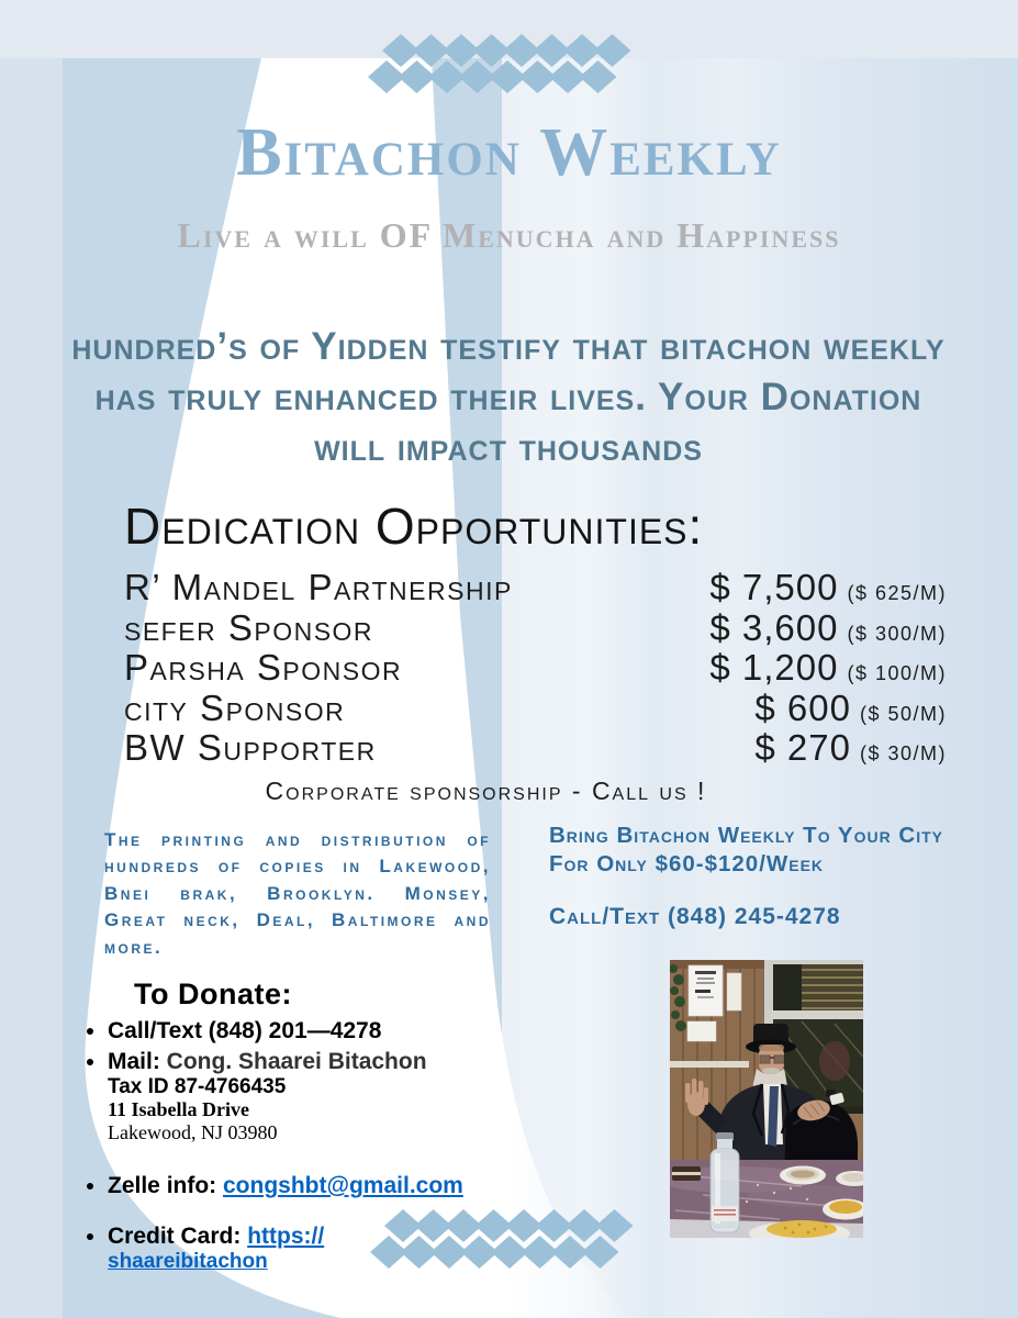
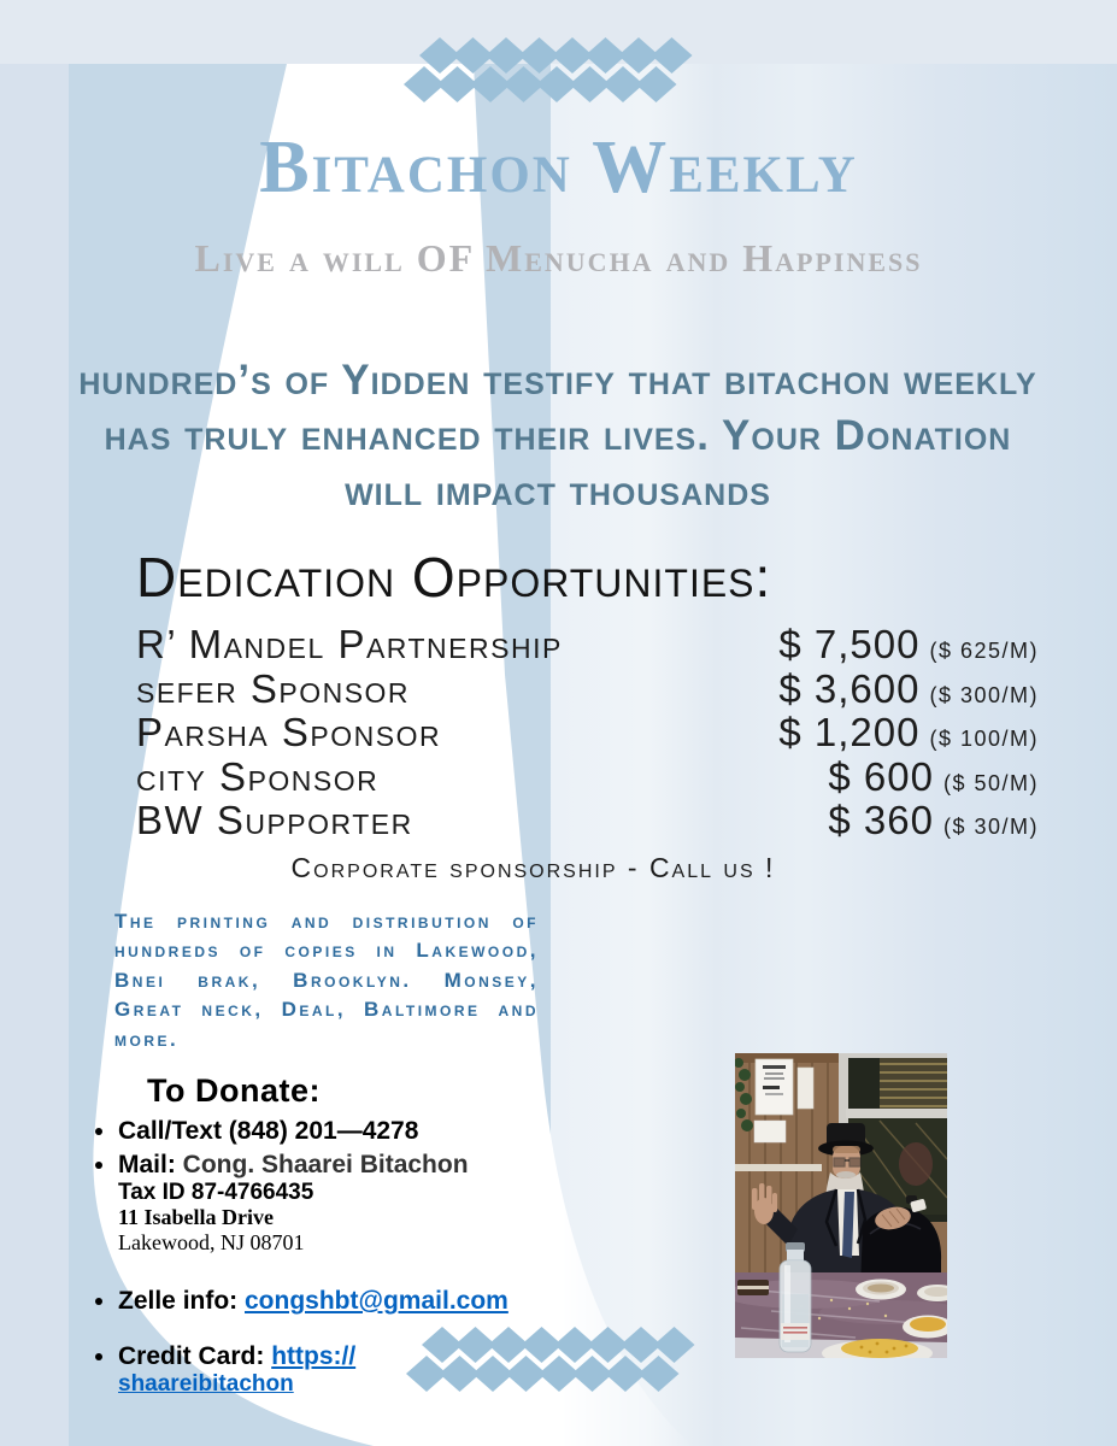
  Bitachon Weekly
  Live a will OF Menucha and Happiness
  hundred’s of Yidden testify that bitachon weekly has truly enhanced their lives. Your Donation will impact thousands
  Dedication Opportunities:
  R’ Mandel Partnership
  $ 7,500
  ($ 625/M)
  sefer Sponsor
  $ 3,600
  ($ 300/M)
  Parsha Sponsor
  $ 1,200
  ($ 100/M)
  city Sponsor
  $ 600
  ($ 50/M)
  BW Supporter
- $ 270
+ $ 360
  ($ 30/M)
  Corporate sponsorship - Call us !
  The printing and distribution of hundreds of copies in Lakewood, Bnei brak, Brooklyn. Monsey, Great neck, Deal, Baltimore and more.
- Bring Bitachon Weekly To Your City For Only $60-$120/Week
- Call/Text (848) 245-4278
  To Donate:
  Call/Text (848) 201—4278
  Mail: Cong. Shaarei Bitachon
  Tax ID 87-4766435
  11 Isabella Drive
- Lakewood, NJ 03980
+ Lakewood, NJ 08701
  Zelle info: congshbt@gmail.com
  Credit Card: https://
  shaareibitachon
